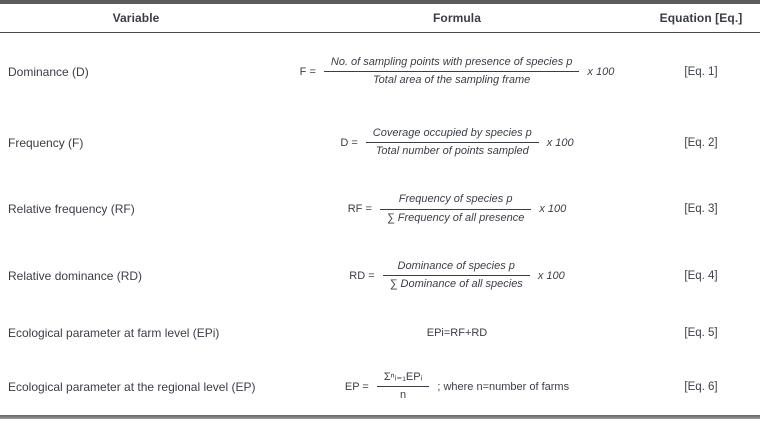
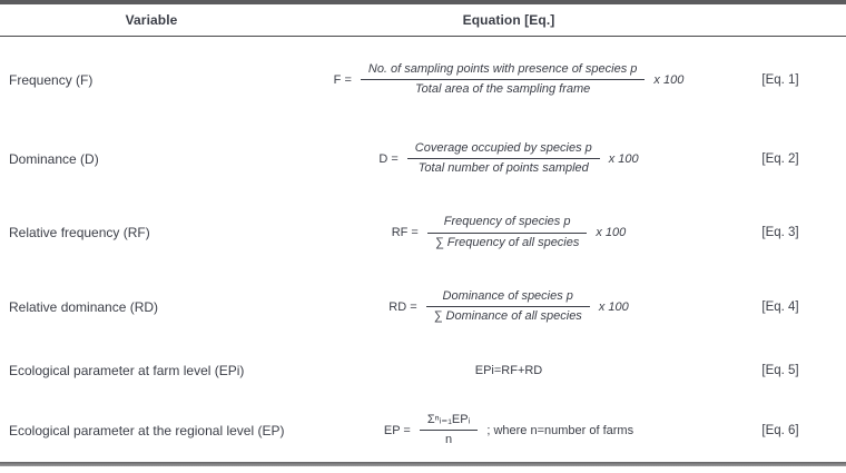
  Variable
- Formula
  Equation [Eq.]
- Dominance (D)
+ Frequency (F)
  F =
  No. of sampling points with presence of species p
  Total area of the sampling frame
  x 100
  [Eq. 1]
- Frequency (F)
+ Dominance (D)
  D =
  Coverage occupied by species p
  Total number of points sampled
  x 100
  [Eq. 2]
  Relative frequency (RF)
  RF =
  Frequency of species p
- ∑ Frequency of all presence
+ ∑ Frequency of all species
  x 100
  [Eq. 3]
  Relative dominance (RD)
  RD =
  Dominance of species p
  ∑ Dominance of all species
  x 100
  [Eq. 4]
  Ecological parameter at farm level (EPi)
  EPi=RF+RD
  [Eq. 5]
  Ecological parameter at the regional level (EP)
  EP =
  Σⁿᵢ₌₁EPᵢ
  n
  ; where n=number of farms
  [Eq. 6]
